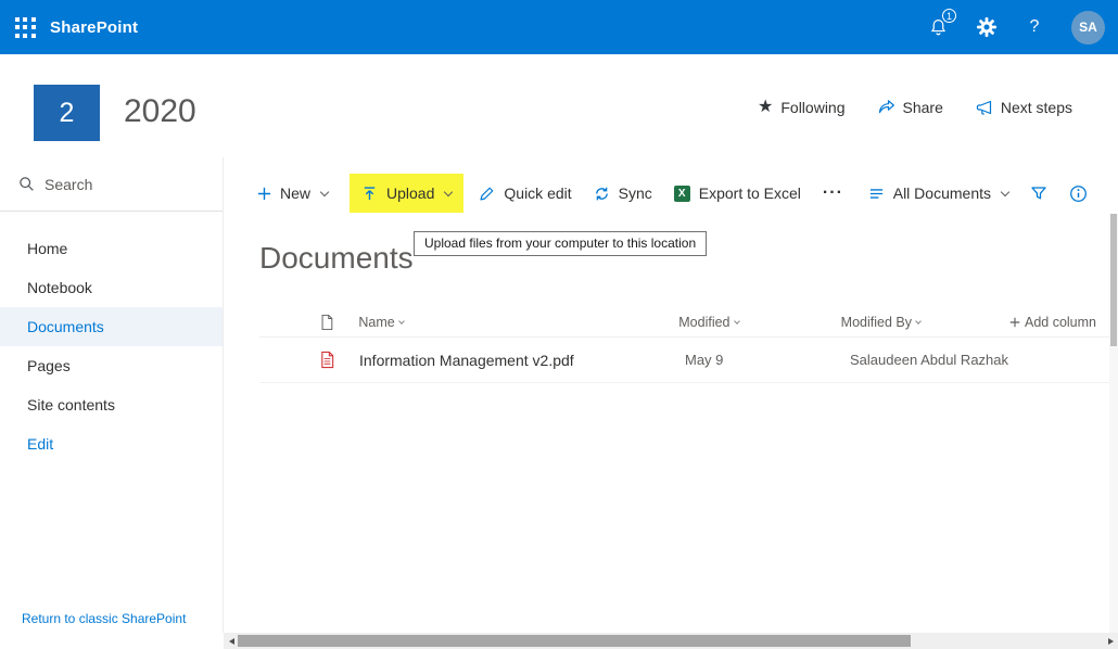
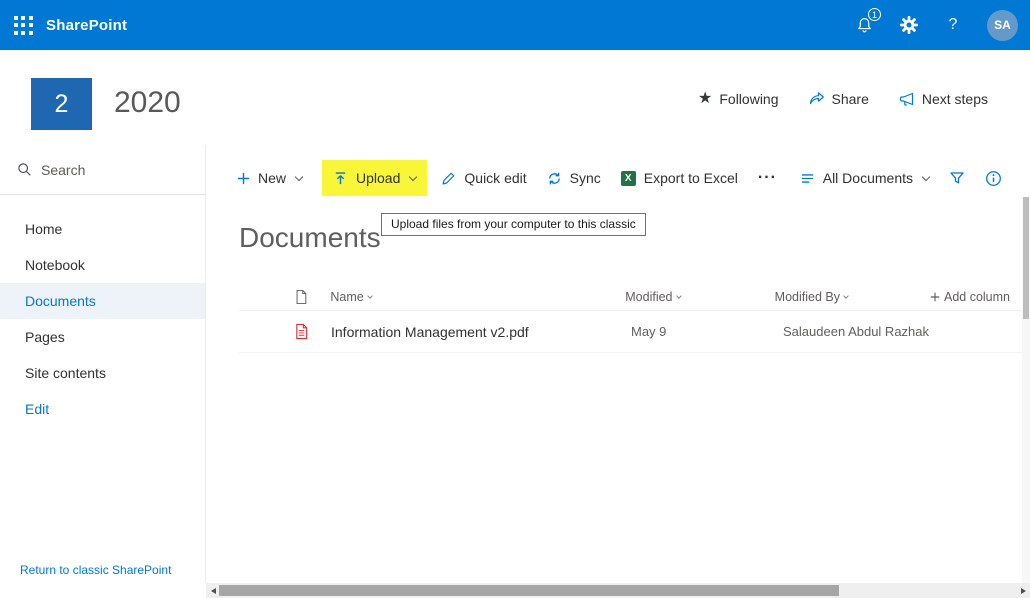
  SharePoint
  1
  ?
  SA
  2
  2020
  ★
  Following
  Share
  Next steps
  Search
  Home
  Notebook
  Documents
  Pages
  Site contents
  Edit
  Return to classic SharePoint
  New
  Upload
  Quick edit
  Sync
  X
  Export to Excel
  ···
  All Documents
- Upload files from your computer to this location
+ Upload files from your computer to this classic
  Documents
  Name
  Modified
  Modified By
  Add column
  Information Management v2.pdf
  May 9
  Salaudeen Abdul Razhak
